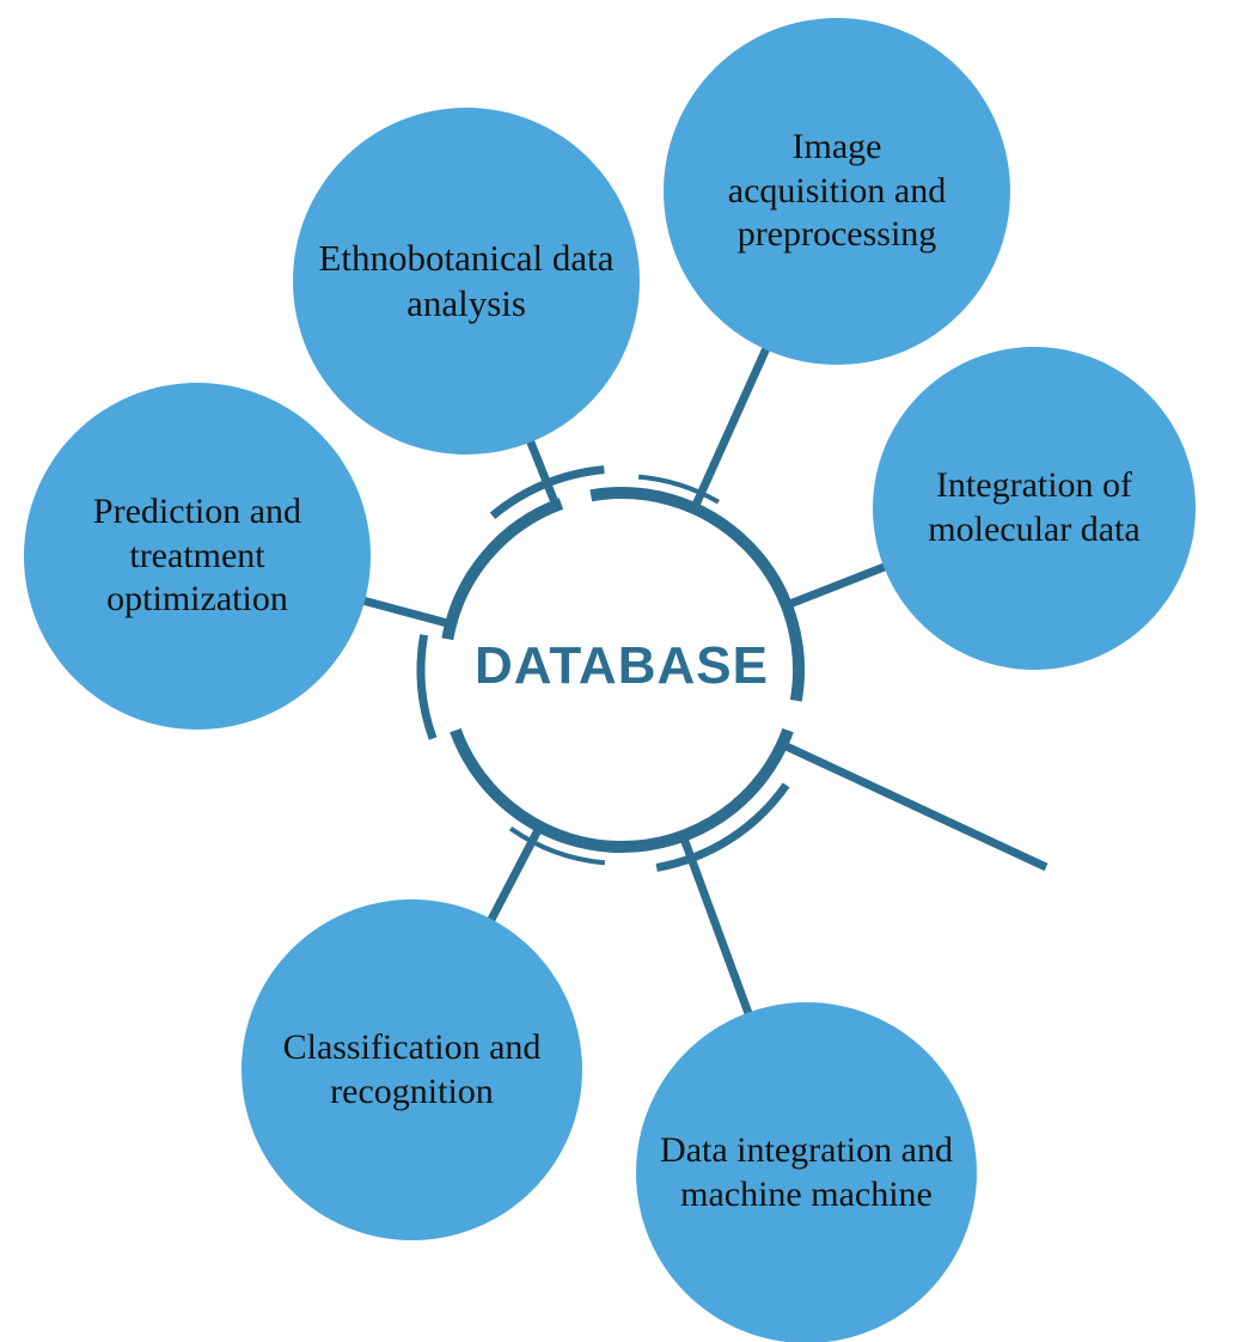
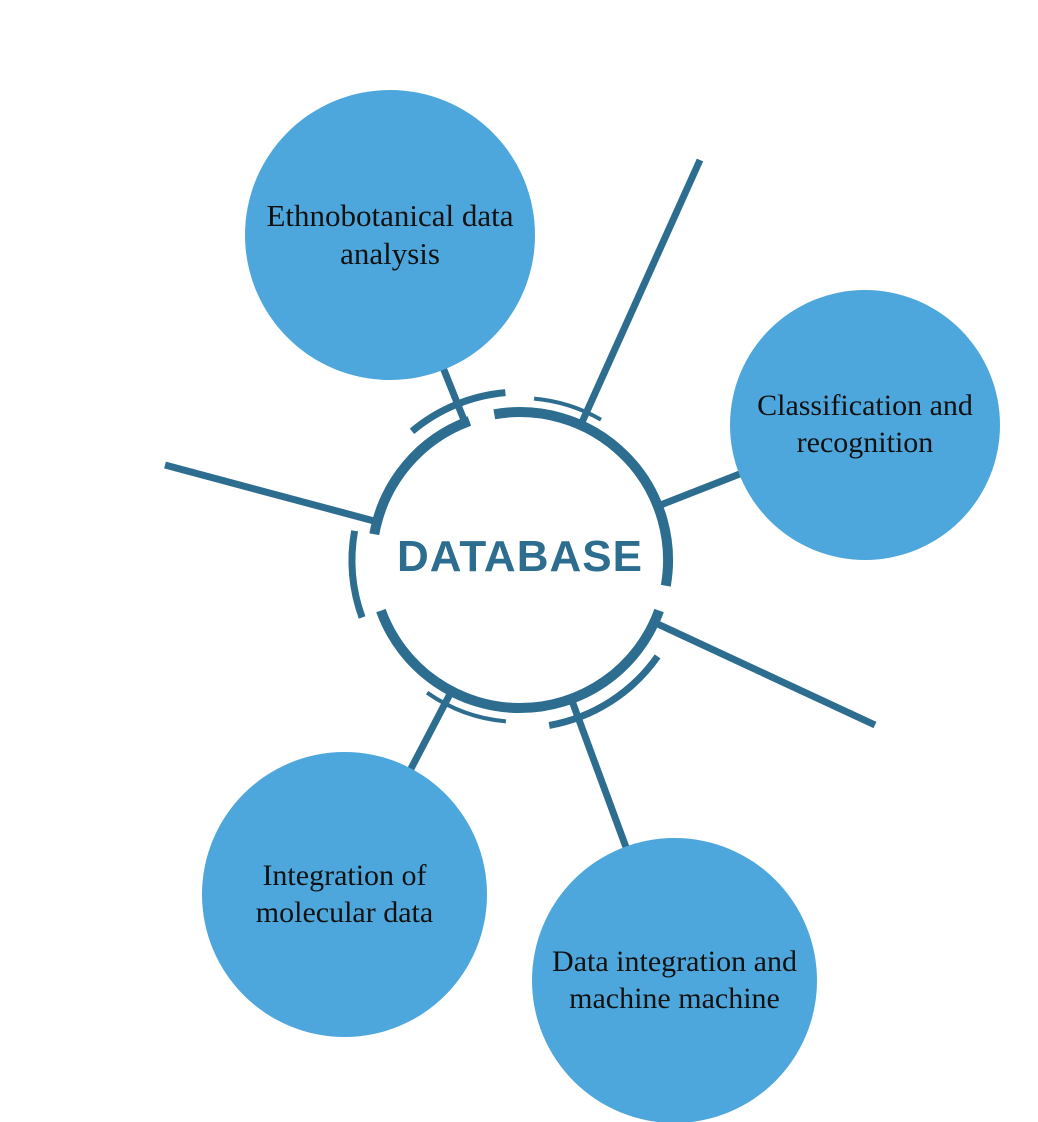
- Image acquisition and preprocessing
- Integration of molecular data
+ Classification and recognition
  Data integration and machine machine
- Classification and recognition
+ Integration of molecular data
  Ethnobotanical data analysis
- Prediction and treatment optimization
  DATABASE
